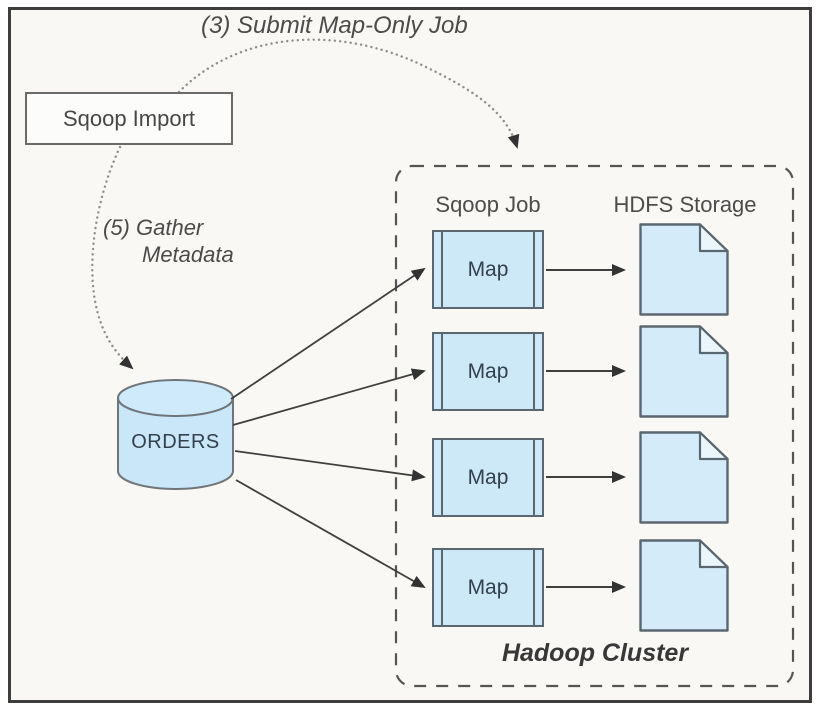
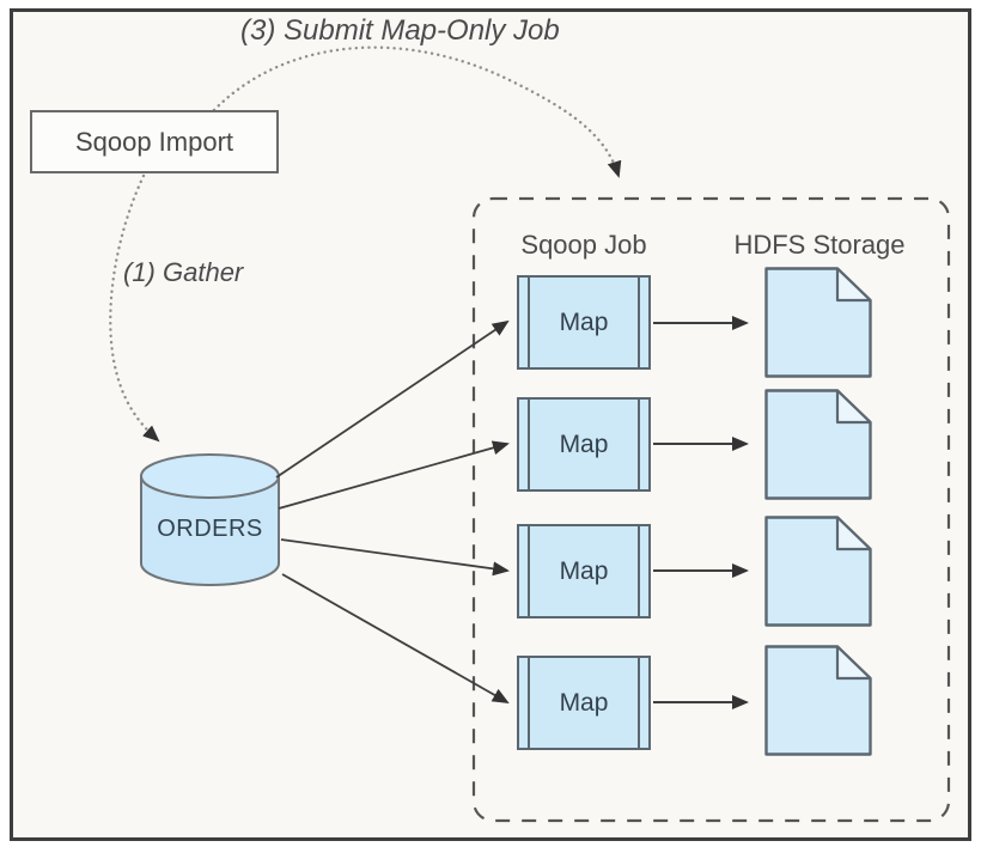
  (3) Submit Map-Only Job
  Sqoop Import
- (5) Gather
+ (1) Gather
- Metadata
  ORDERS
  Sqoop Job
  HDFS Storage
  Map
  Map
  Map
  Map
- Hadoop Cluster
